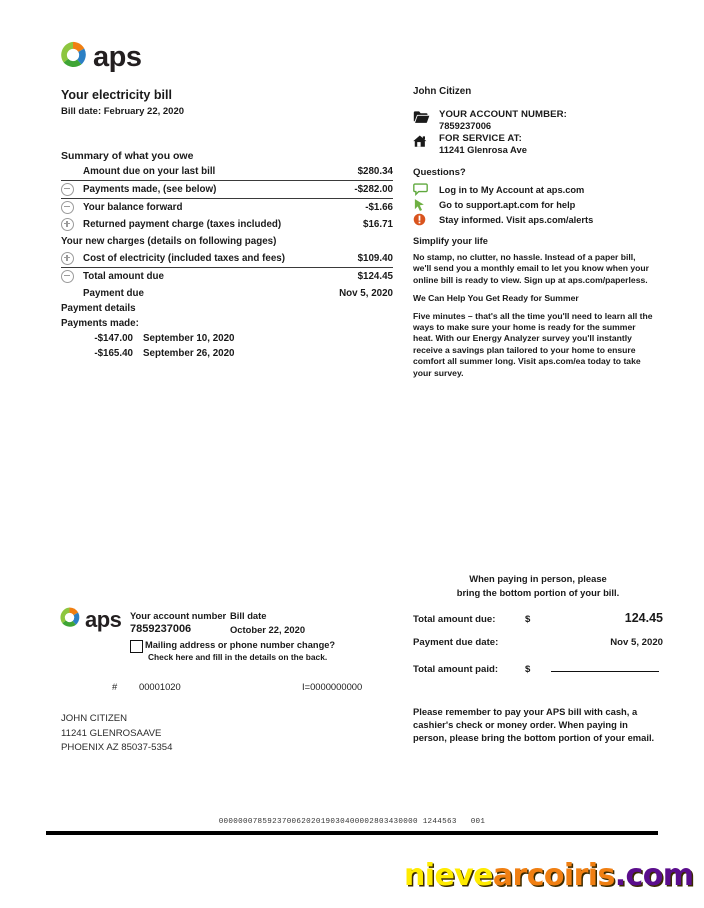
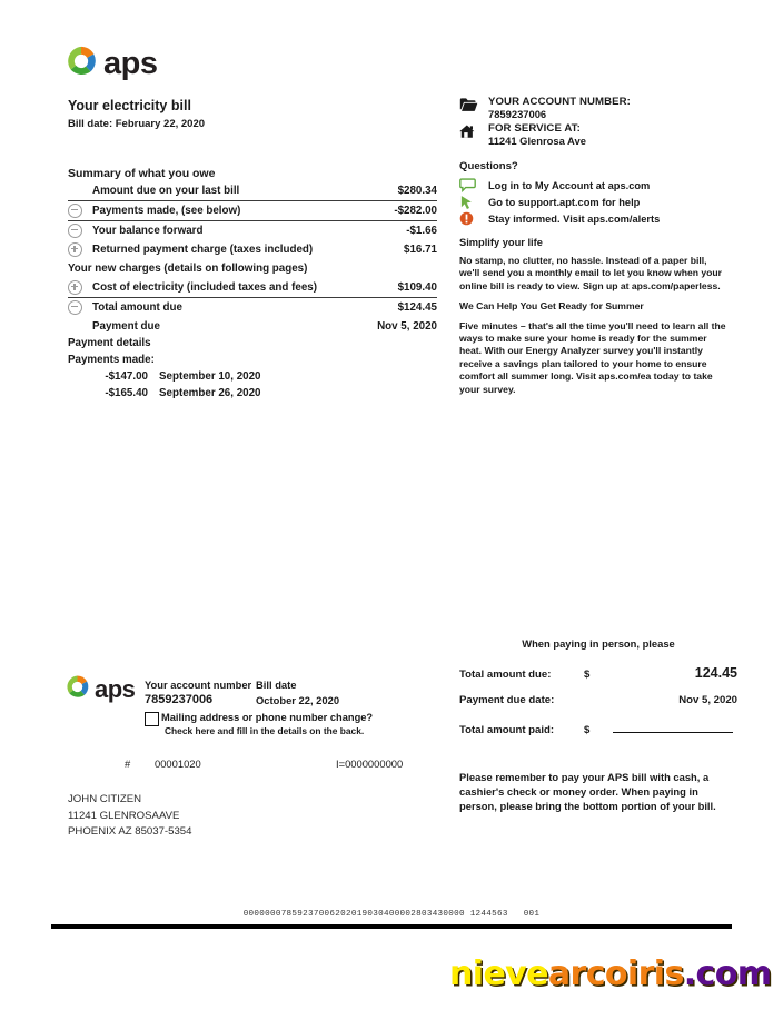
  aps
  Your electricity bill
  Bill date: February 22, 2020
  Summary of what you owe
  Amount due on your last bill
  $280.34
  Payments made, (see below)
  -$282.00
  Your balance forward
  -$1.66
  Returned payment charge (taxes included)
  $16.71
  Your new charges (details on following pages)
  Cost of electricity (included taxes and fees)
  $109.40
  Total amount due
  $124.45
  Payment due
  Nov 5, 2020
  Payment details
  Payments made:
  -$147.00
  September 10, 2020
  -$165.40
  September 26, 2020
- John Citizen
  YOUR ACCOUNT NUMBER:
  7859237006
  FOR SERVICE AT:
  11241 Glenrosa Ave
  Questions?
  Log in to My Account at aps.com
  Go to support.apt.com for help
  Stay informed. Visit aps.com/alerts
  Simplify your life
  No stamp, no clutter, no hassle. Instead of a paper bill, we'll send you a monthly email to let you know when your online bill is ready to view. Sign up at aps.com/paperless.
  We Can Help You Get Ready for Summer
  Five minutes – that's all the time you'll need to learn all the ways to make sure your home is ready for the summer heat. With our Energy Analyzer survey you'll instantly receive a savings plan tailored to your home to ensure comfort all summer long. Visit aps.com/ea today to take your survey.
  aps
  Your account number
  Bill date
  7859237006
  October 22, 2020
  Mailing address or phone number change?
  Check here and fill in the details on the back.
  #
  00001020
  I=0000000000
  JOHN CITIZEN
  11241 GLENROSAAVE
  PHOENIX AZ 85037-5354
  When paying in person, please
- bring the bottom portion of your bill.
  Total amount due:
  $
  124.45
  Payment due date:
  Nov 5, 2020
  Total amount paid:
  $
- Please remember to pay your APS bill with cash, a cashier's check or money order. When paying in person, please bring the bottom portion of your email.
+ Please remember to pay your APS bill with cash, a cashier's check or money order. When paying in person, please bring the bottom portion of your bill.
  00000007859237006202019030400002803430000 1244563 001
  nievearcoiris.com
